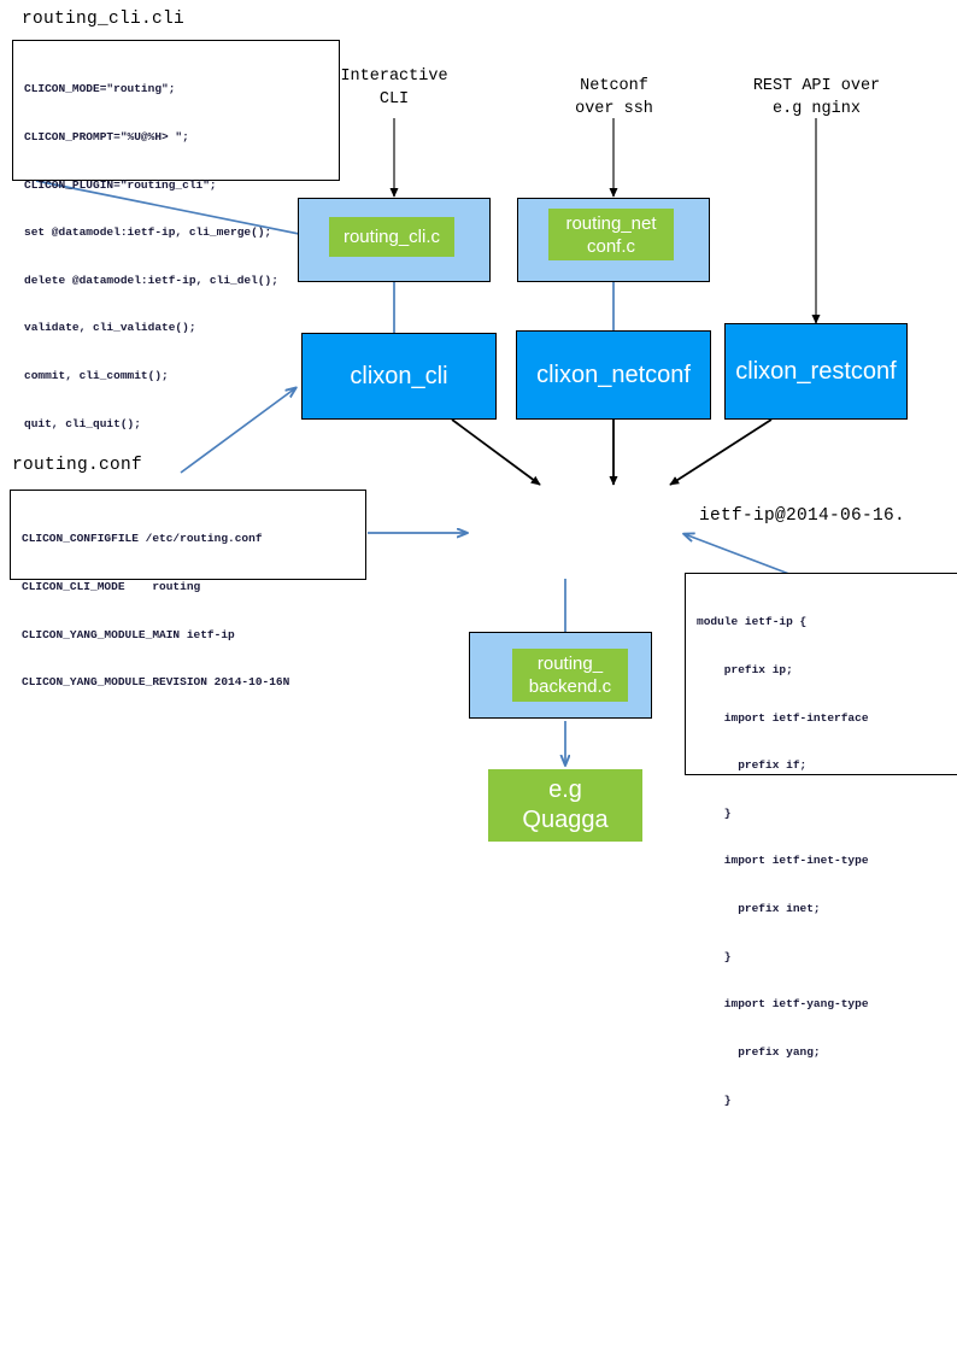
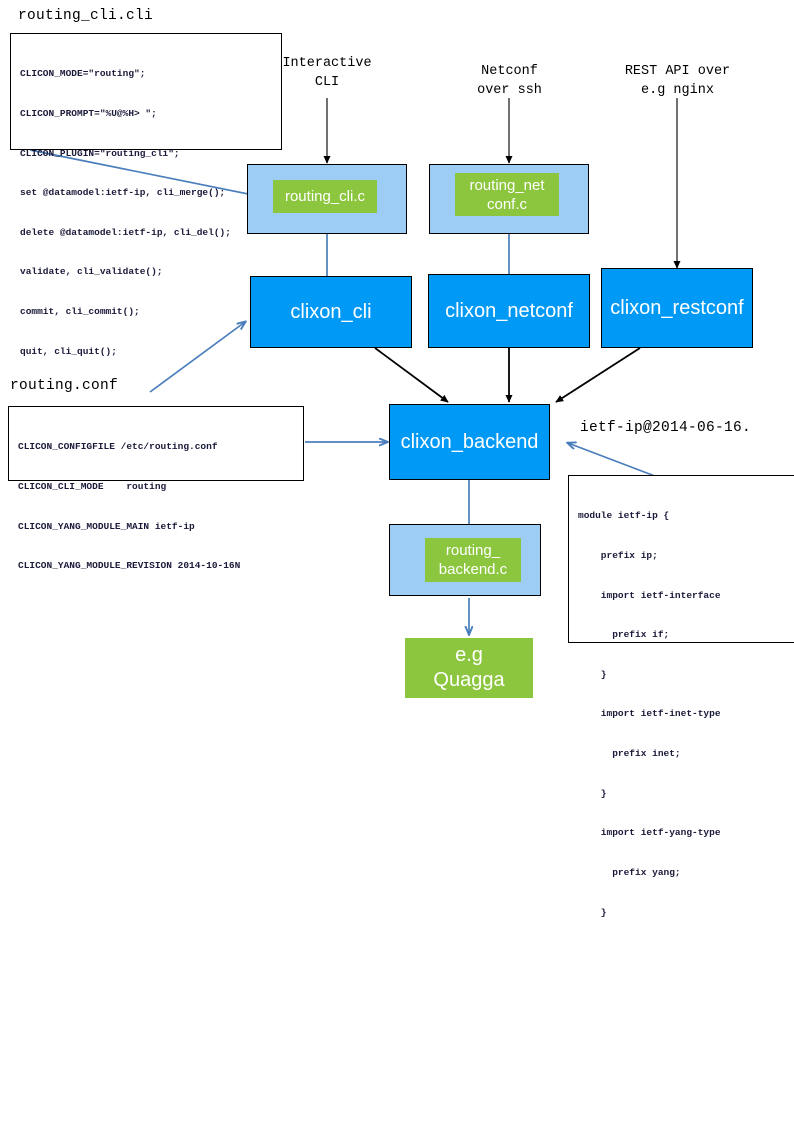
  routing_cli.cli
  CLICON_MODE="routing";
  CLICON_PROMPT="%U@%H> ";
  CLICON_PLUGIN="routing_cli";
  set @datamodel:ietf-ip, cli_merge();
  delete @datamodel:ietf-ip, cli_del();
  validate, cli_validate();
  commit, cli_commit();
  quit, cli_quit();
  Interactive
  CLI
  Netconf
  over ssh
  REST API over
  e.g nginx
  routing_cli.c
  routing_net
  conf.c
  clixon_cli
  clixon_netconf
  clixon_restconf
  routing.conf
  CLICON_CONFIGFILE /etc/routing.conf
  CLICON_CLI_MODE routing
  CLICON_YANG_MODULE_MAIN ietf-ip
  CLICON_YANG_MODULE_REVISION 2014-10-16N
+ clixon_backend
  routing_
  backend.c
  e.g
  Quagga
  ietf-ip@2014-06-16.
  module ietf-ip {
  prefix ip;
  import ietf-interface
  prefix if;
  }
  import ietf-inet-type
  prefix inet;
  }
  import ietf-yang-type
  prefix yang;
  }
